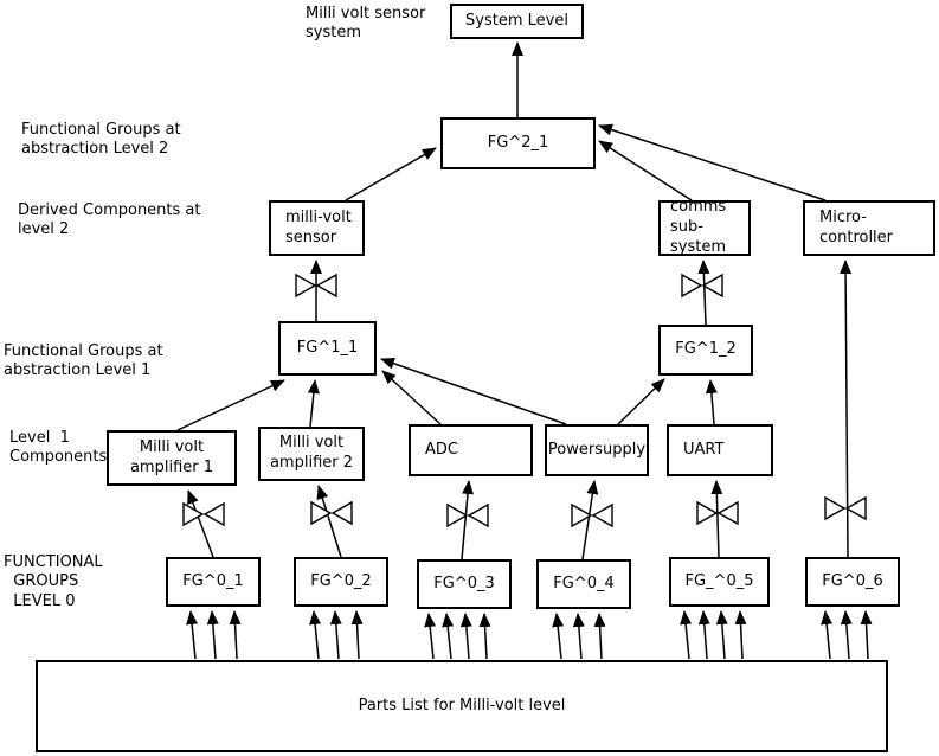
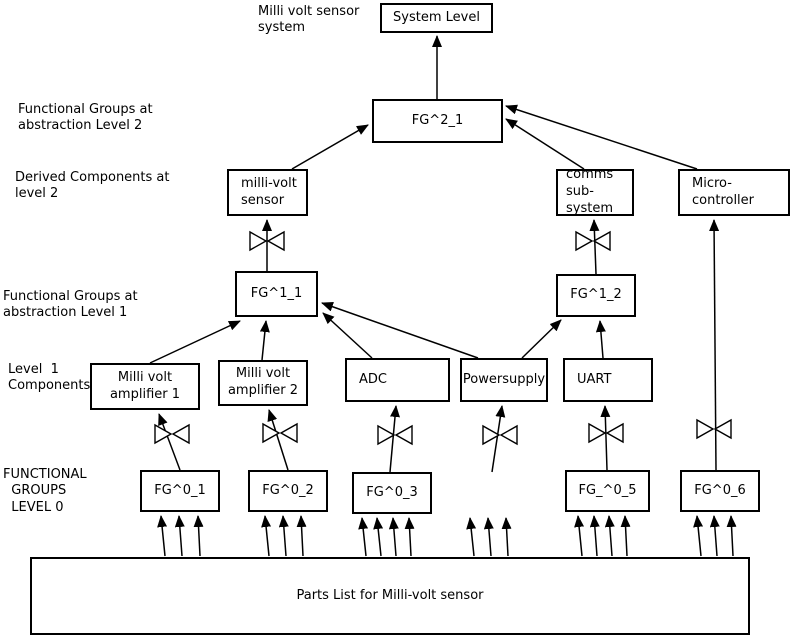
  Milli volt sensor
  system
  Functional Groups at
  abstraction Level 2
  Derived Components at
  level 2
  Functional Groups at
  abstraction Level 1
  Level 1
  Components
  FUNCTIONAL
  GROUPS
  LEVEL 0
  System Level
  FG^2_1
  milli-volt
  sensor
  comms
  sub-system
  Micro-
  controller
  FG^1_1
  FG^1_2
  Milli volt
  amplifier 1
  Milli volt
  amplifier 2
  ADC
  Powersupply
  UART
  FG^0_1
  FG^0_2
  FG^0_3
- FG^0_4
  FG_^0_5
  FG^0_6
- Parts List for Milli-volt level
+ Parts List for Milli-volt sensor
